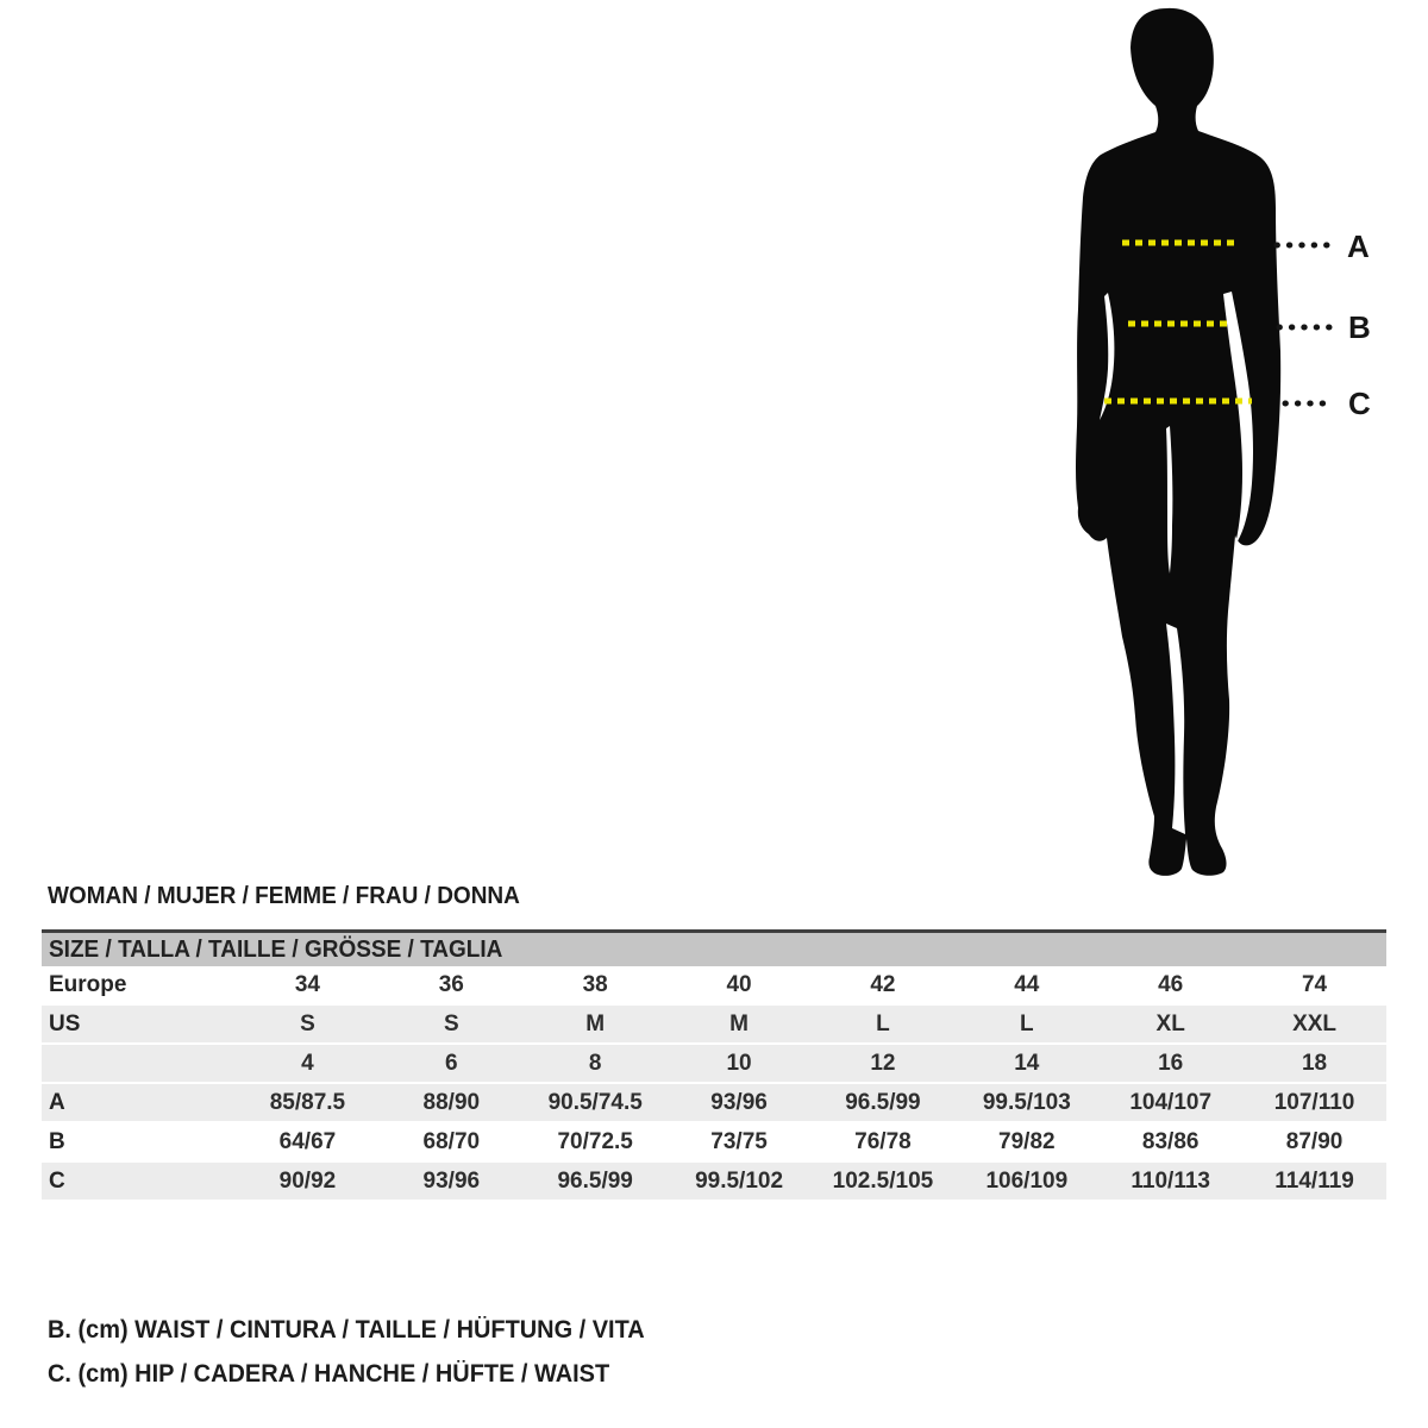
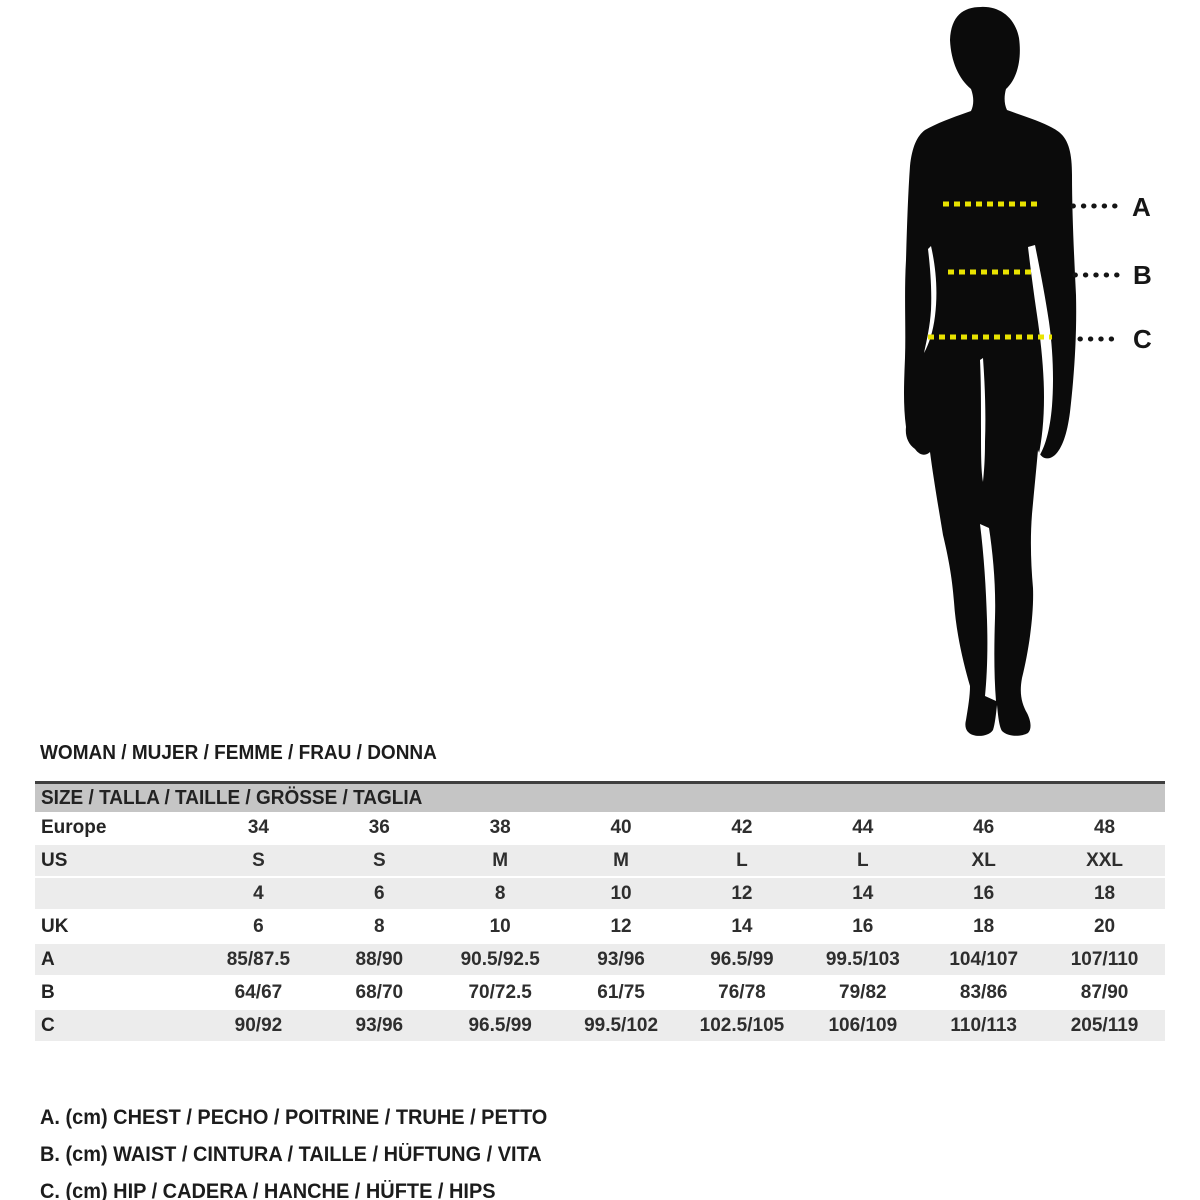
  A
  B
  C
  WOMAN / MUJER / FEMME / FRAU / DONNA
  SIZE / TALLA / TAILLE / GRÖSSE / TAGLIA
- Europe	34	36	38	40	42	44	46	74
+ Europe	34	36	38	40	42	44	46	48
  US	S	S	M	M	L	L	XL	XXL
  	4	6	8	10	12	14	16	18
+ UK	6	8	10	12	14	16	18	20
- A	85/87.5	88/90	90.5/74.5	93/96	96.5/99	99.5/103	104/107	107/110
+ A	85/87.5	88/90	90.5/92.5	93/96	96.5/99	99.5/103	104/107	107/110
- B	64/67	68/70	70/72.5	73/75	76/78	79/82	83/86	87/90
+ B	64/67	68/70	70/72.5	61/75	76/78	79/82	83/86	87/90
- C	90/92	93/96	96.5/99	99.5/102	102.5/105	106/109	110/113	114/119
+ C	90/92	93/96	96.5/99	99.5/102	102.5/105	106/109	110/113	205/119
+ A. (cm) CHEST / PECHO / POITRINE / TRUHE / PETTO
  B. (cm) WAIST / CINTURA / TAILLE / HÜFTUNG / VITA
- C. (cm) HIP / CADERA / HANCHE / HÜFTE / WAIST
+ C. (cm) HIP / CADERA / HANCHE / HÜFTE / HIPS
